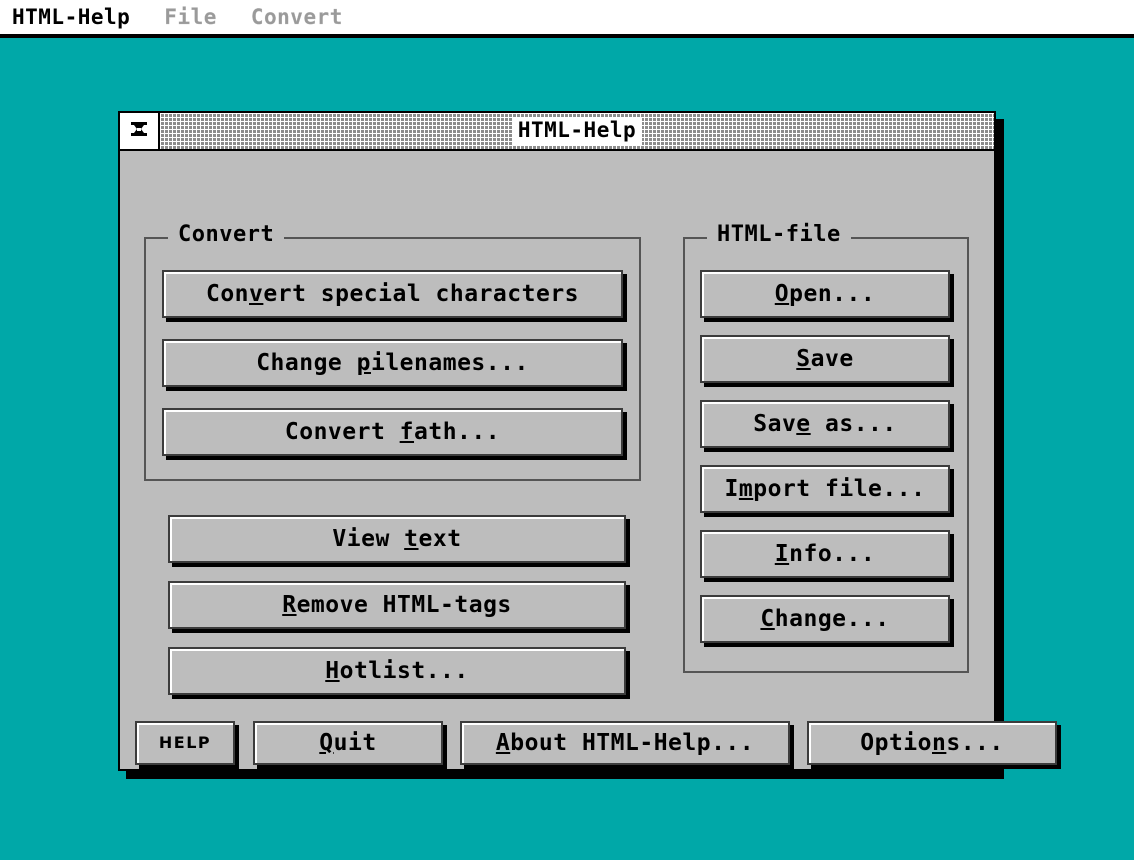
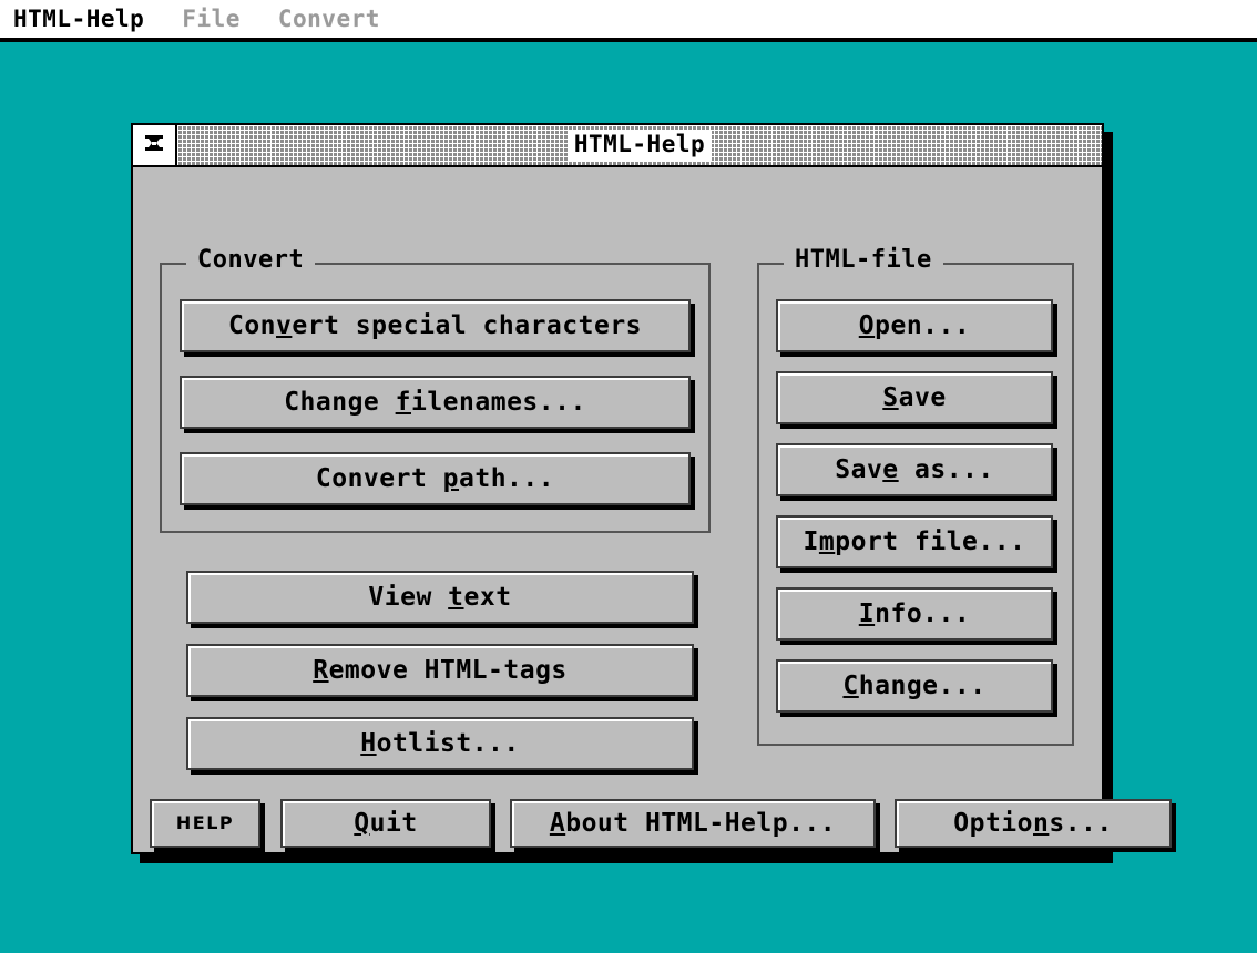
  HTML-Help
  File
  Convert
  HTML-Help
  Convert
  Con
  v
  ert special characters
  Change
- p
+ f
  ilenames...
  Convert
- f
+ p
  ath...
  HTML-file
  O
  pen...
  S
  ave
  Sav
  e
  as...
  I
  m
  port file...
  I
  nfo...
  C
  hange...
  View
  t
  ext
  R
  emove HTML-tags
  H
  otlist...
  HELP
  Q
  uit
  A
  bout HTML-Help...
  Optio
  n
  s...
